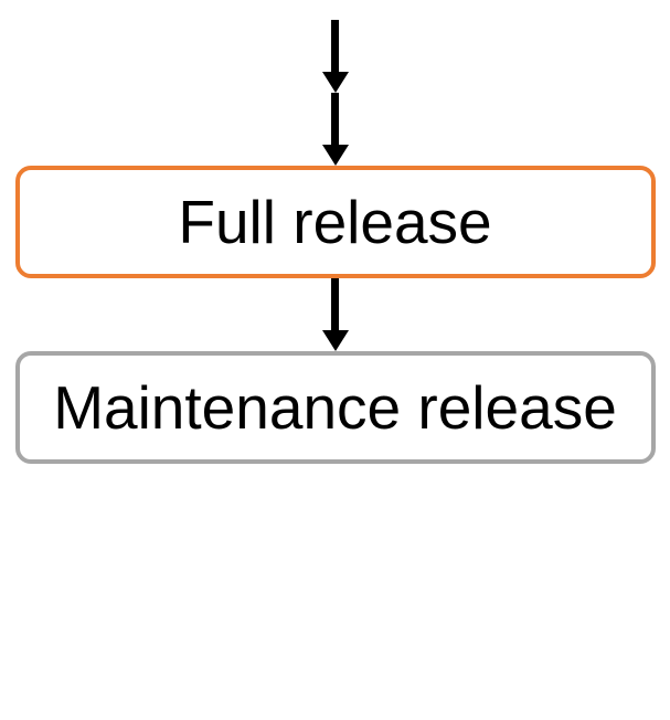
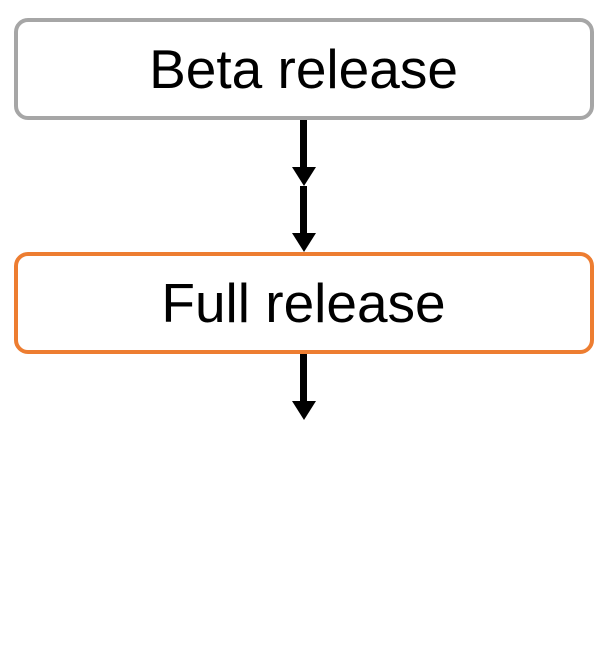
+ Beta release
  Full release
- Maintenance release
